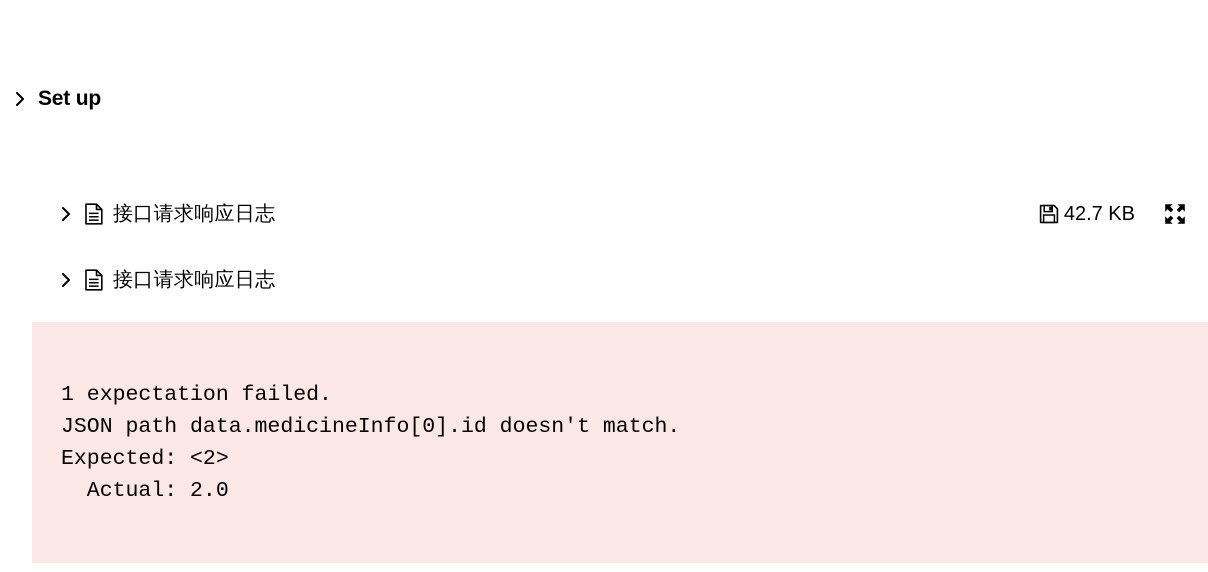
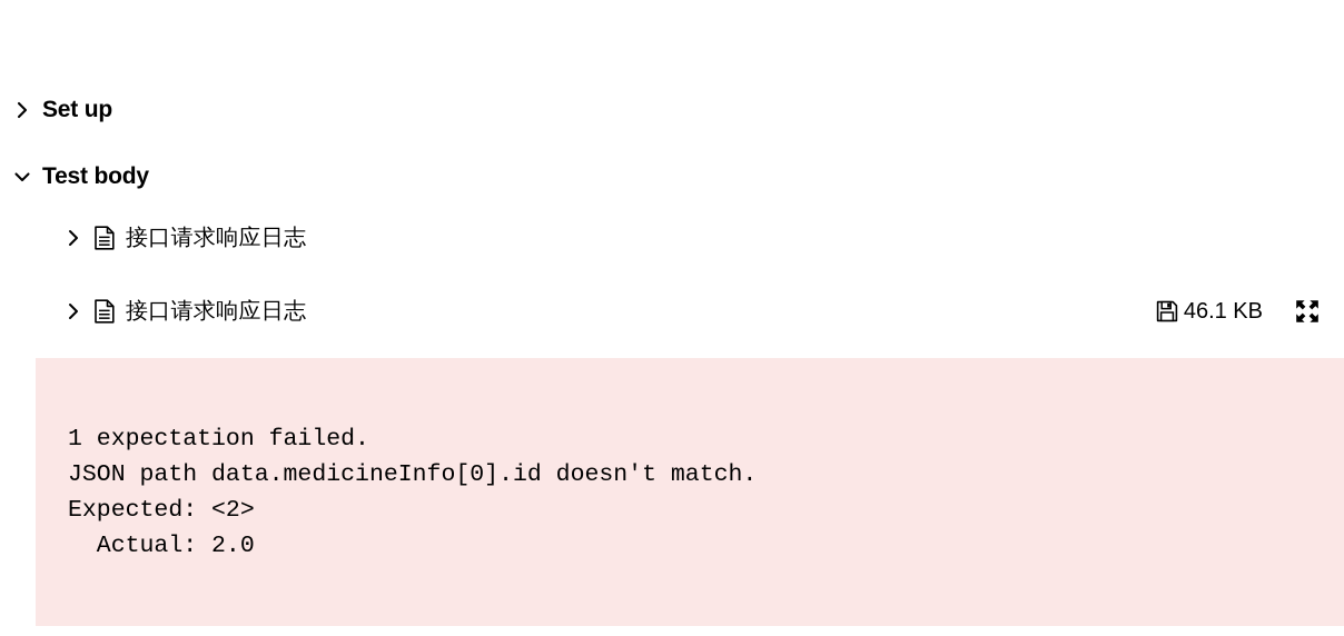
  Set up
+ Test body
  接口请求响应日志
- 42.7 KB
  接口请求响应日志
+ 46.1 KB
  1 expectation failed.
  JSON path data.medicineInfo[0].id doesn't match.
  Expected: <2>
  Actual: 2.0
